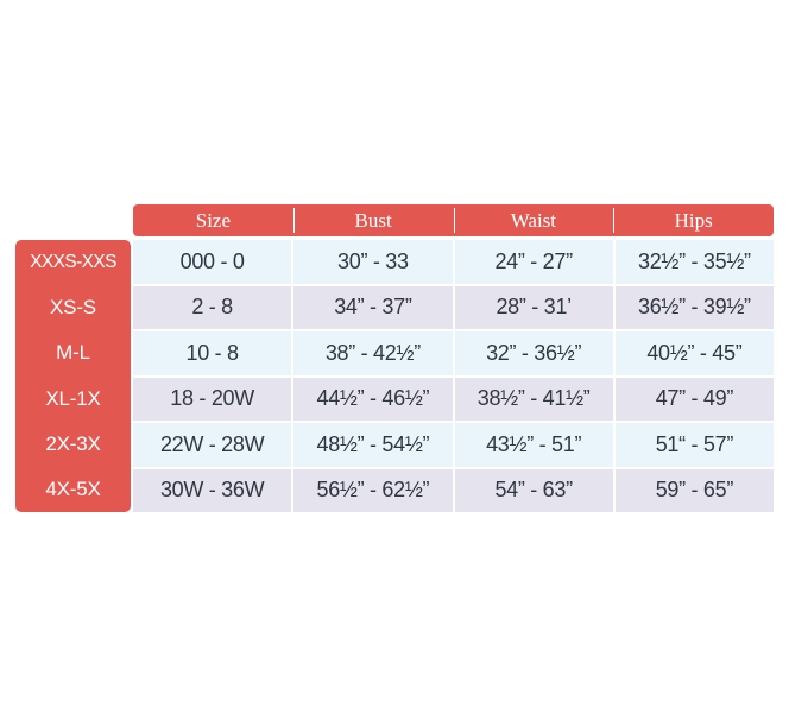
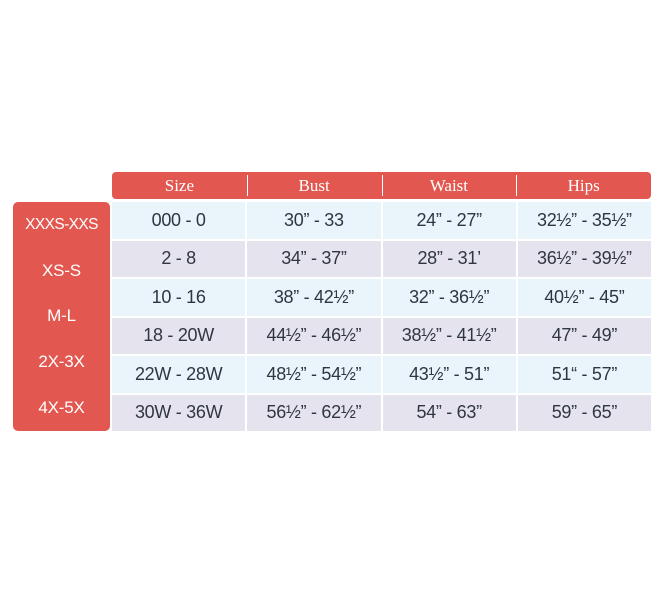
  XXXS-XXS
  XS-S
  M-L
- XL-1X
  2X-3X
  4X-5X
  Size
  Bust
  Waist
  Hips
  000 - 0
  30” - 33
  24” - 27”
  32½” - 35½”
  2 - 8
  34” - 37”
  28” - 31’
  36½” - 39½”
- 10 - 8
+ 10 - 16
  38” - 42½”
  32” - 36½”
  40½” - 45”
  18 - 20W
  44½” - 46½”
  38½” - 41½”
  47” - 49”
  22W - 28W
  48½” - 54½”
  43½” - 51”
  51“ - 57”
  30W - 36W
  56½” - 62½”
  54” - 63”
  59” - 65”
